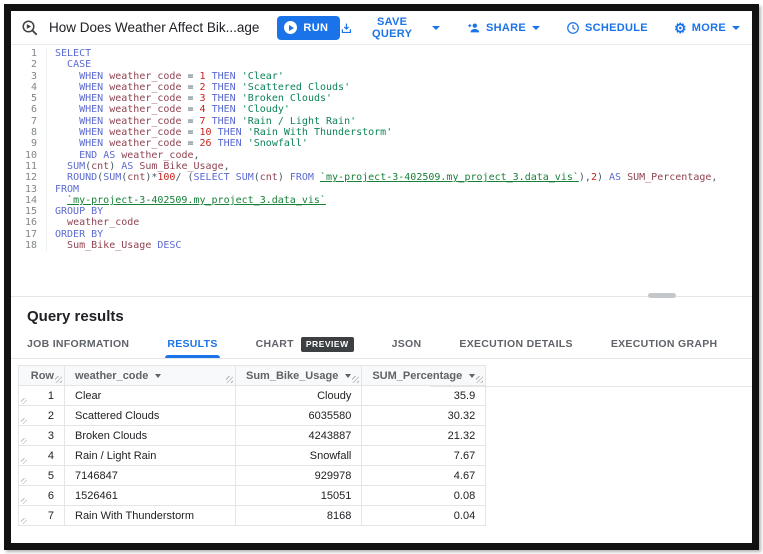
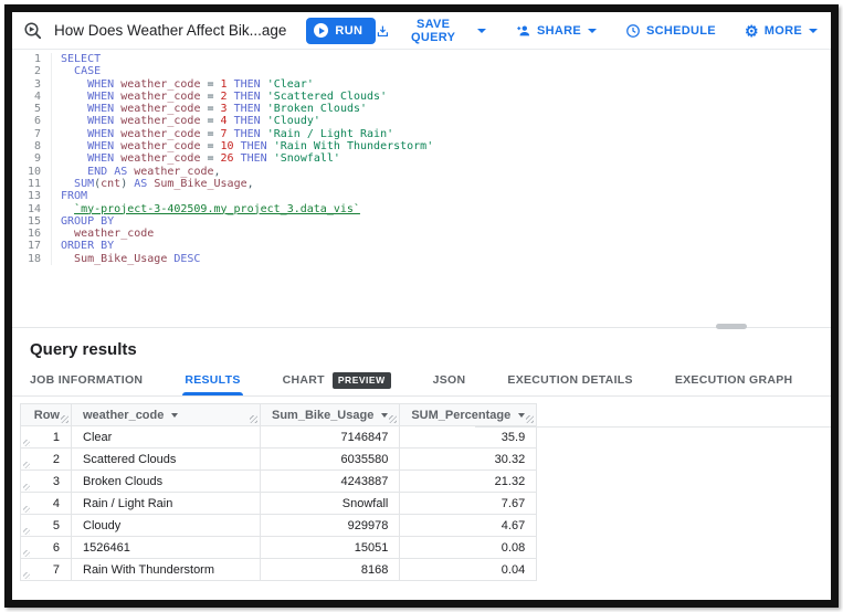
  How Does Weather Affect Bik...age
  RUN
  SAVE QUERY
  SHARE
  SCHEDULE
  ⚙
  MORE
  1
  SELECT
  2
  CASE
  3
  WHEN weather_code = 1 THEN 'Clear'
  4
  WHEN weather_code = 2 THEN 'Scattered Clouds'
  5
  WHEN weather_code = 3 THEN 'Broken Clouds'
  6
  WHEN weather_code = 4 THEN 'Cloudy'
  7
  WHEN weather_code = 7 THEN 'Rain / Light Rain'
  8
  WHEN weather_code = 10 THEN 'Rain With Thunderstorm'
  9
  WHEN weather_code = 26 THEN 'Snowfall'
  10
  END AS weather_code,
  11
  SUM(cnt) AS Sum_Bike_Usage,
- 12
- ROUND(SUM(cnt)*100/ (SELECT SUM(cnt) FROM `my-project-3-402509.my_project_3.data_vis`),2) AS SUM_Percentage,
  13
  FROM
  14
  `my-project-3-402509.my_project_3.data_vis`
  15
  GROUP BY
  16
  weather_code
  17
  ORDER BY
  18
  Sum_Bike_Usage DESC
  Query results
  JOB INFORMATION
  RESULTS
  CHART
  PREVIEW
  JSON
  EXECUTION DETAILS
  EXECUTION GRAPH
  Row	weather_code	Sum_Bike_Usage	SUM_Percentage
- 1	Clear	Cloudy	35.9
+ 1	Clear	7146847	35.9
  2	Scattered Clouds	6035580	30.32
  3	Broken Clouds	4243887	21.32
  4	Rain / Light Rain	Snowfall	7.67
- 5	7146847	929978	4.67
+ 5	Cloudy	929978	4.67
  6	1526461	15051	0.08
  7	Rain With Thunderstorm	8168	0.04
